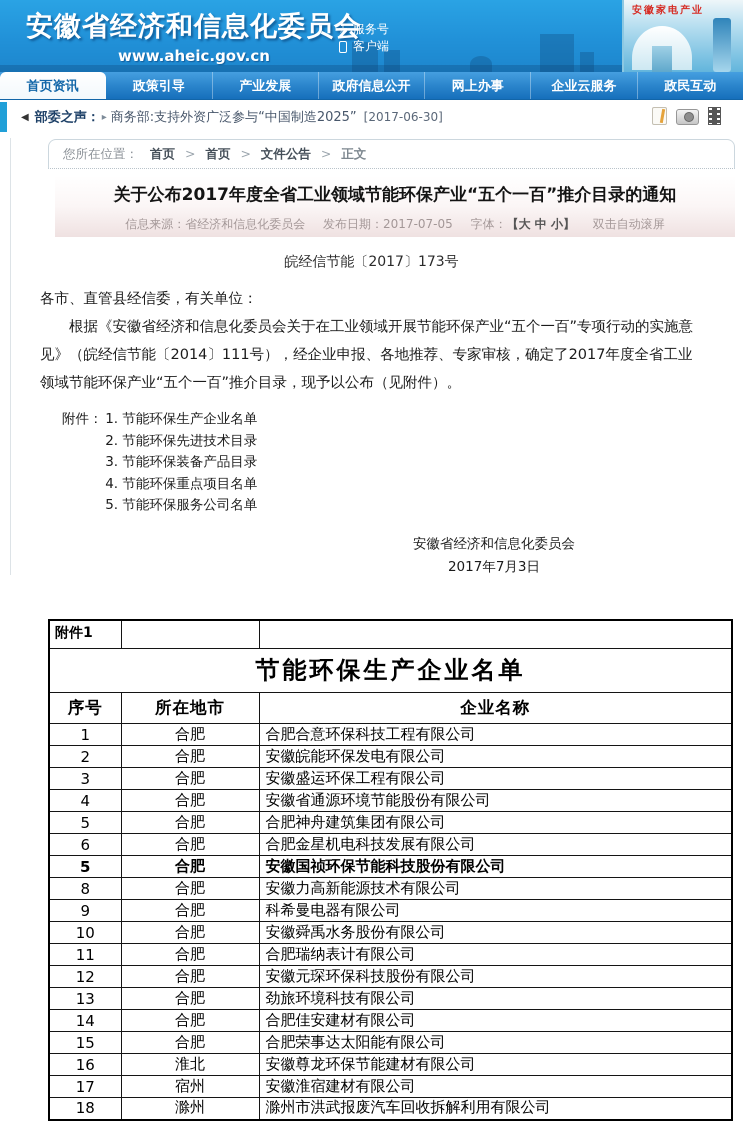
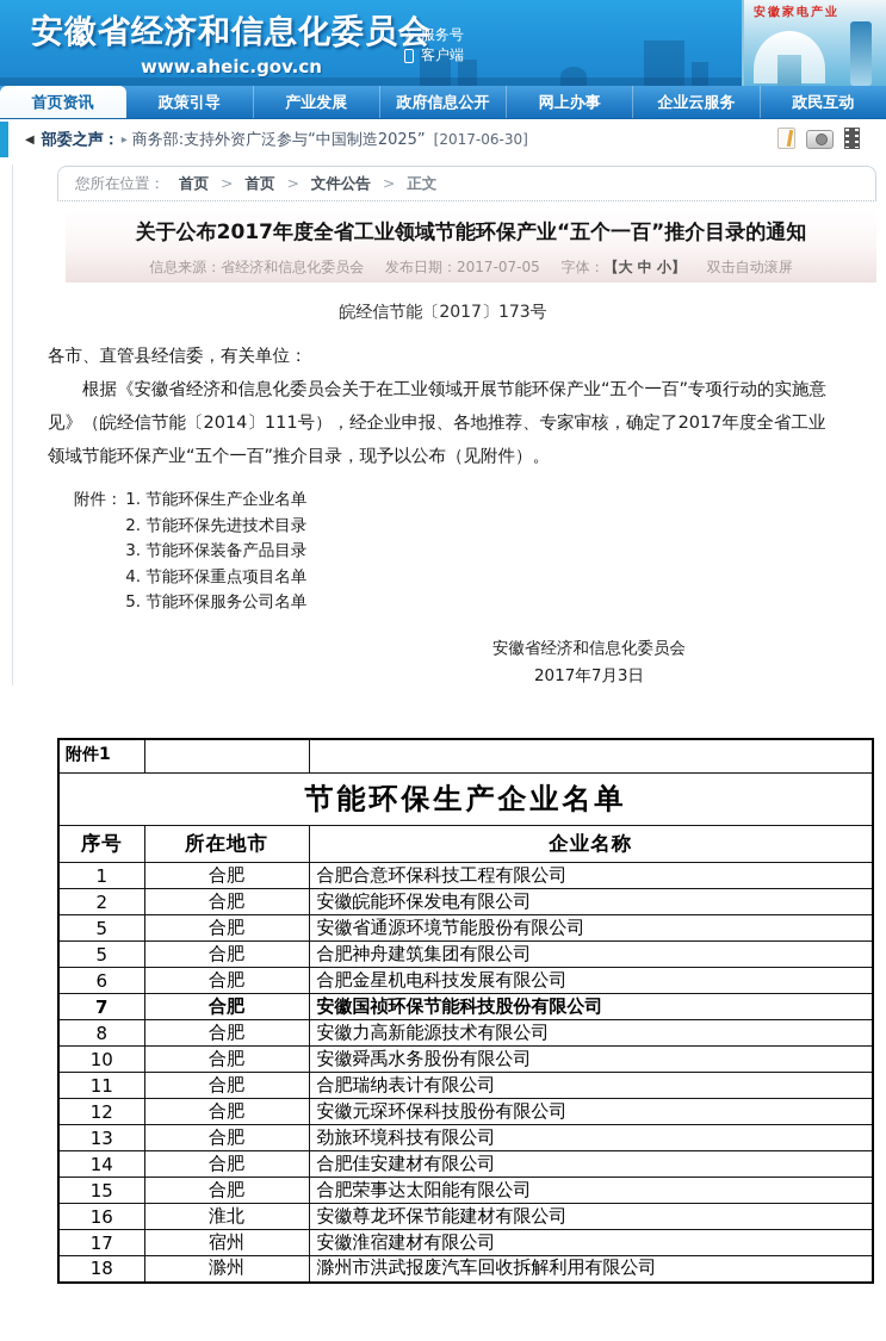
  安徽省经济和信息化委员会
  www.aheic.gov.cn
  ☆
  服务号
  客户端
  安徽家电产业
  首页资讯
  政策引导
  产业发展
  政府信息公开
  网上办事
  企业云服务
  政民互动
  ◀
  部委之声：
  ▸
  商务部:支持外资广泛参与“中国制造2025”
  [2017-06-30]
  您所在位置：
  首页 > 首页 > 文件公告 > 正文
  关于公布2017年度全省工业领域节能环保产业“五个一百”推介目录的通知
  信息来源：省经济和信息化委员会 发布日期：2017-07-05 字体：【大 中 小】 双击自动滚屏
  皖经信节能〔2017〕173号
  各市、直管县经信委，有关单位：
  根据《安徽省经济和信息化委员会关于在工业领域开展节能环保产业“五个一百”专项行动的实施意见》（皖经信节能〔2014〕111号），经企业申报、各地推荐、专家审核，确定了2017年度全省工业领域节能环保产业“五个一百”推介目录，现予以公布（见附件）。
  附件：
  1. 节能环保生产企业名单
  2. 节能环保先进技术目录
  3. 节能环保装备产品目录
  4. 节能环保重点项目名单
  5. 节能环保服务公司名单
  安徽省经济和信息化委员会
  2017年7月3日
  附件1
  节能环保生产企业名单
  序号	所在地市	企业名称
  1	合肥	合肥合意环保科技工程有限公司
  2	合肥	安徽皖能环保发电有限公司
- 3	合肥	安徽盛运环保工程有限公司
- 4	合肥	安徽省通源环境节能股份有限公司
+ 5	合肥	安徽省通源环境节能股份有限公司
  5	合肥	合肥神舟建筑集团有限公司
  6	合肥	合肥金星机电科技发展有限公司
- 5	合肥	安徽国祯环保节能科技股份有限公司
+ 7	合肥	安徽国祯环保节能科技股份有限公司
  8	合肥	安徽力高新能源技术有限公司
- 9	合肥	科希曼电器有限公司
  10	合肥	安徽舜禹水务股份有限公司
  11	合肥	合肥瑞纳表计有限公司
  12	合肥	安徽元琛环保科技股份有限公司
  13	合肥	劲旅环境科技有限公司
  14	合肥	合肥佳安建材有限公司
  15	合肥	合肥荣事达太阳能有限公司
  16	淮北	安徽尊龙环保节能建材有限公司
  17	宿州	安徽淮宿建材有限公司
  18	滁州	滁州市洪武报废汽车回收拆解利用有限公司
